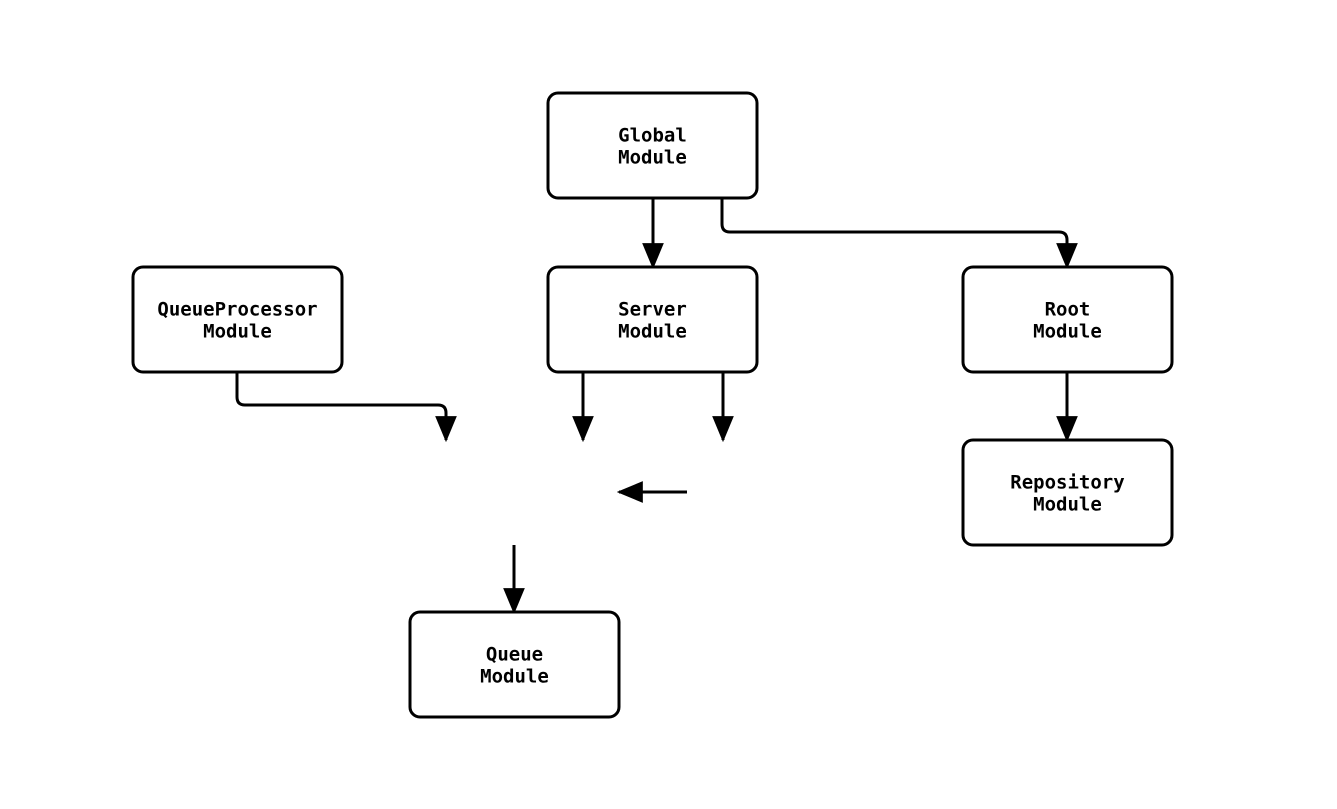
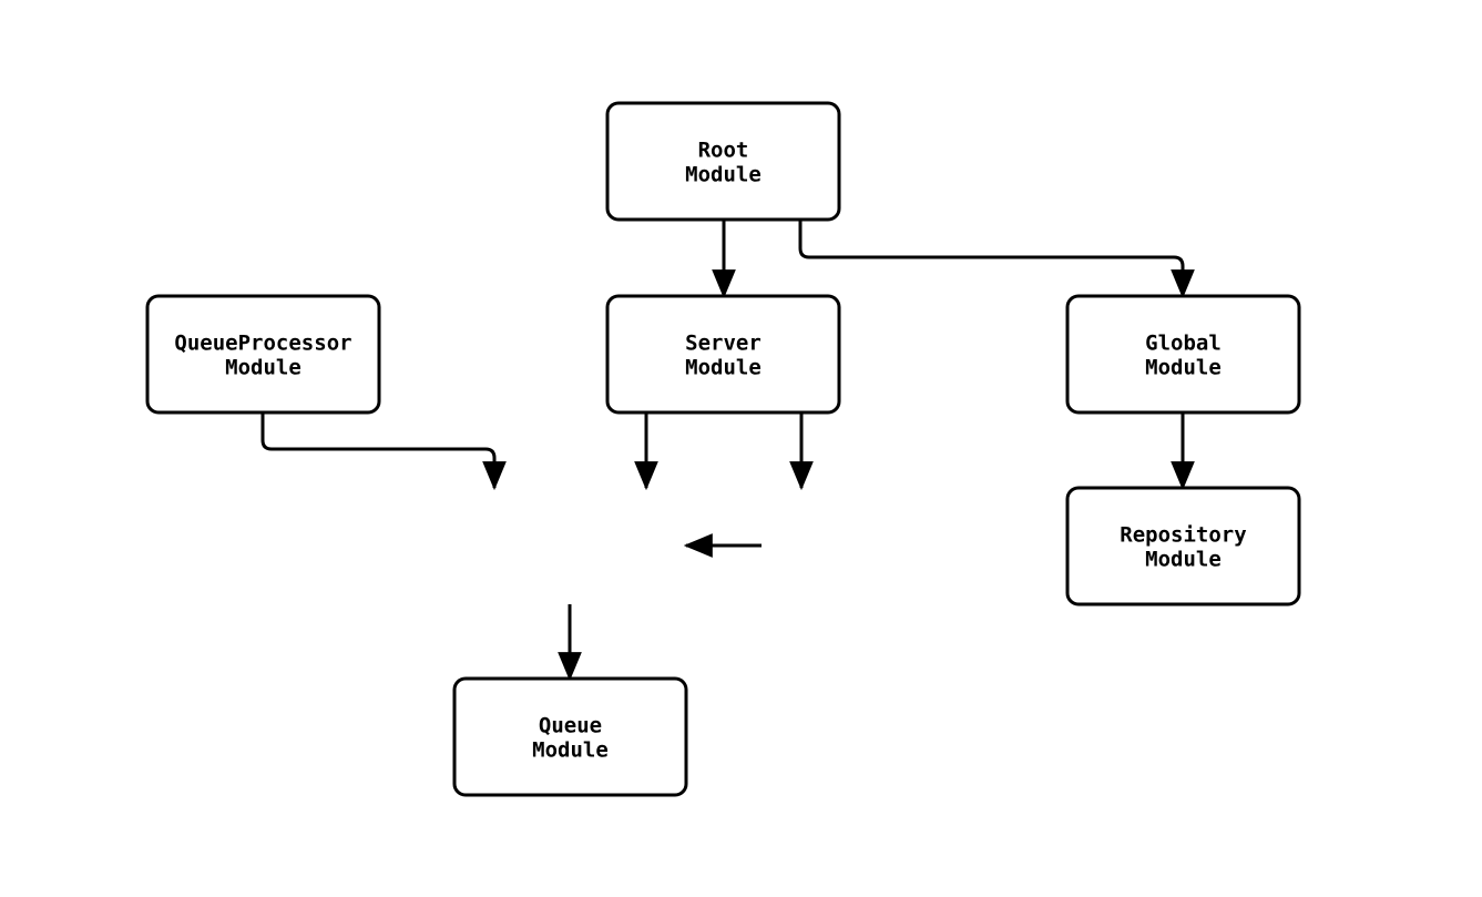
- Global Module
+ Root Module
  QueueProcessor Module
  Server Module
- Root Module
+ Global Module
  Repository Module
  Queue Module
